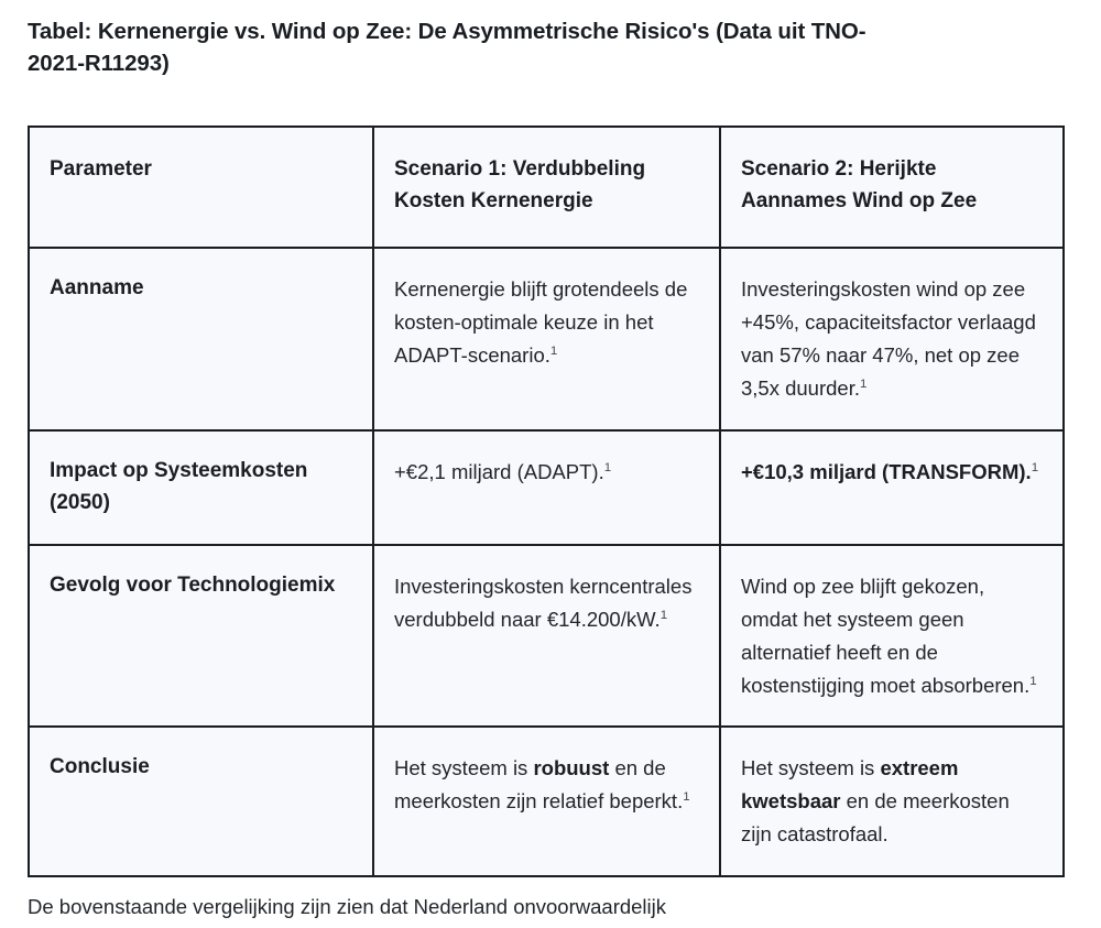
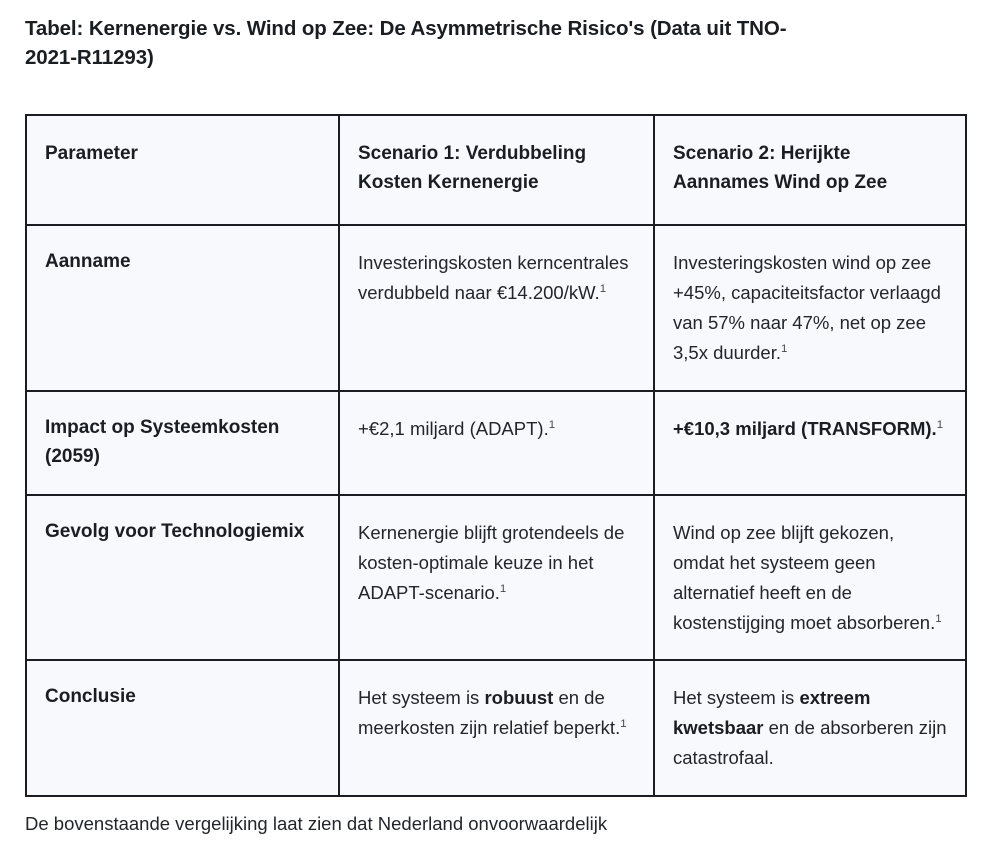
  Tabel: Kernenergie vs. Wind op Zee: De Asymmetrische Risico's (Data uit TNO-2021-R11293)
  Parameter	Scenario 1: Verdubbeling Kosten Kernenergie	Scenario 2: Herijkte Aannames Wind op Zee
- Aanname	Kernenergie blijft grotendeels de kosten-optimale keuze in het ADAPT-scenario.1	Investeringskosten wind op zee +45%, capaciteitsfactor verlaagd van 57% naar 47%, net op zee 3,5x duurder.1
+ Aanname	Investeringskosten kerncentrales verdubbeld naar €14.200/kW.1	Investeringskosten wind op zee +45%, capaciteitsfactor verlaagd van 57% naar 47%, net op zee 3,5x duurder.1
- Impact op Systeemkosten (2050)	+€2,1 miljard (ADAPT).1	+€10,3 miljard (TRANSFORM).1
+ Impact op Systeemkosten (2059)	+€2,1 miljard (ADAPT).1	+€10,3 miljard (TRANSFORM).1
- Gevolg voor Technologiemix	Investeringskosten kerncentrales verdubbeld naar €14.200/kW.1	Wind op zee blijft gekozen, omdat het systeem geen alternatief heeft en de kostenstijging moet absorberen.1
+ Gevolg voor Technologiemix	Kernenergie blijft grotendeels de kosten-optimale keuze in het ADAPT-scenario.1	Wind op zee blijft gekozen, omdat het systeem geen alternatief heeft en de kostenstijging moet absorberen.1
- Conclusie	Het systeem is robuust en de meerkosten zijn relatief beperkt.1	Het systeem is extreem kwetsbaar en de meerkosten zijn catastrofaal.
+ Conclusie	Het systeem is robuust en de meerkosten zijn relatief beperkt.1	Het systeem is extreem kwetsbaar en de absorberen zijn catastrofaal.
- De bovenstaande vergelijking zijn zien dat Nederland onvoorwaardelijk
+ De bovenstaande vergelijking laat zien dat Nederland onvoorwaardelijk
